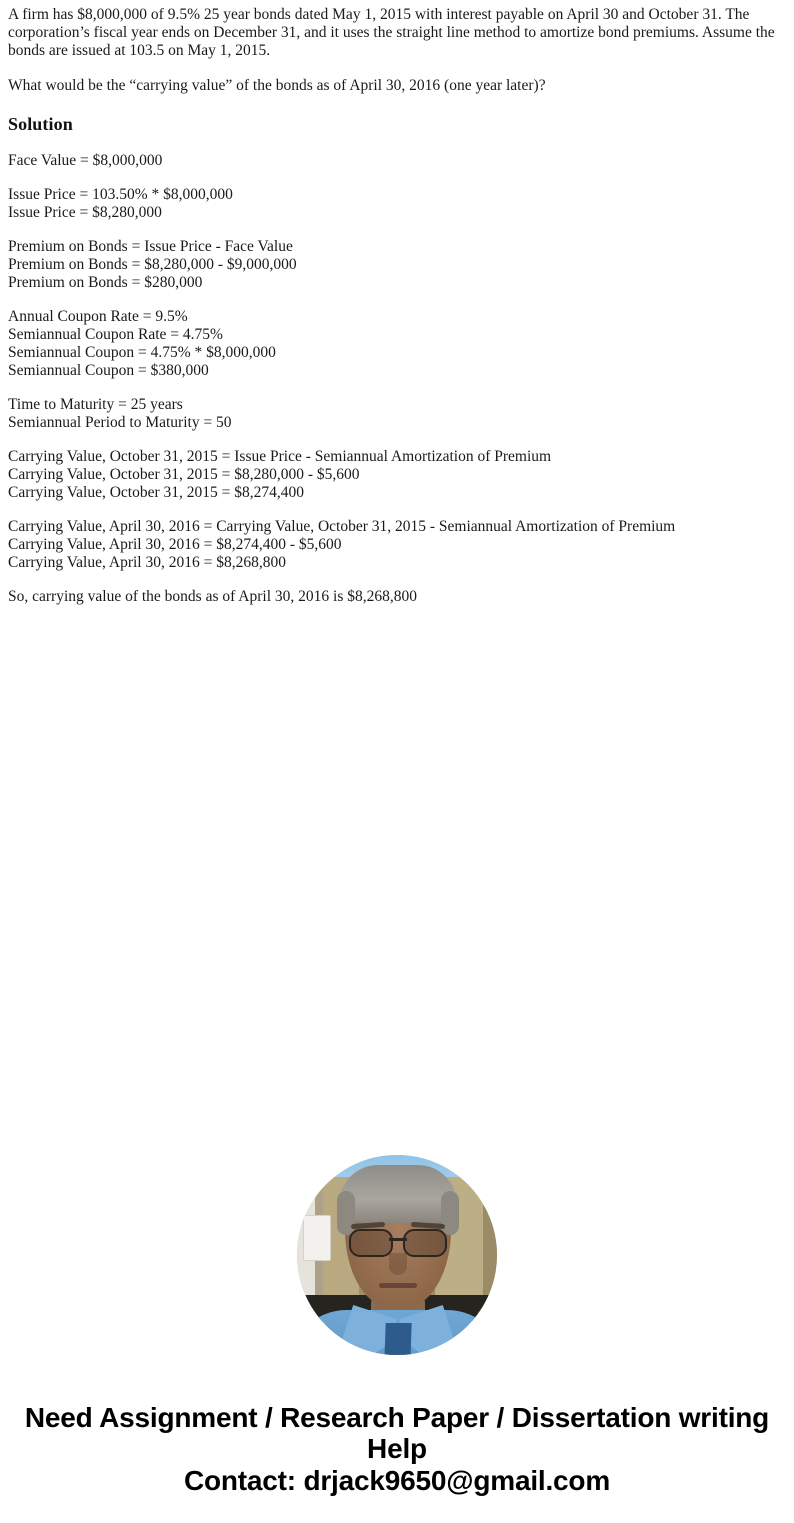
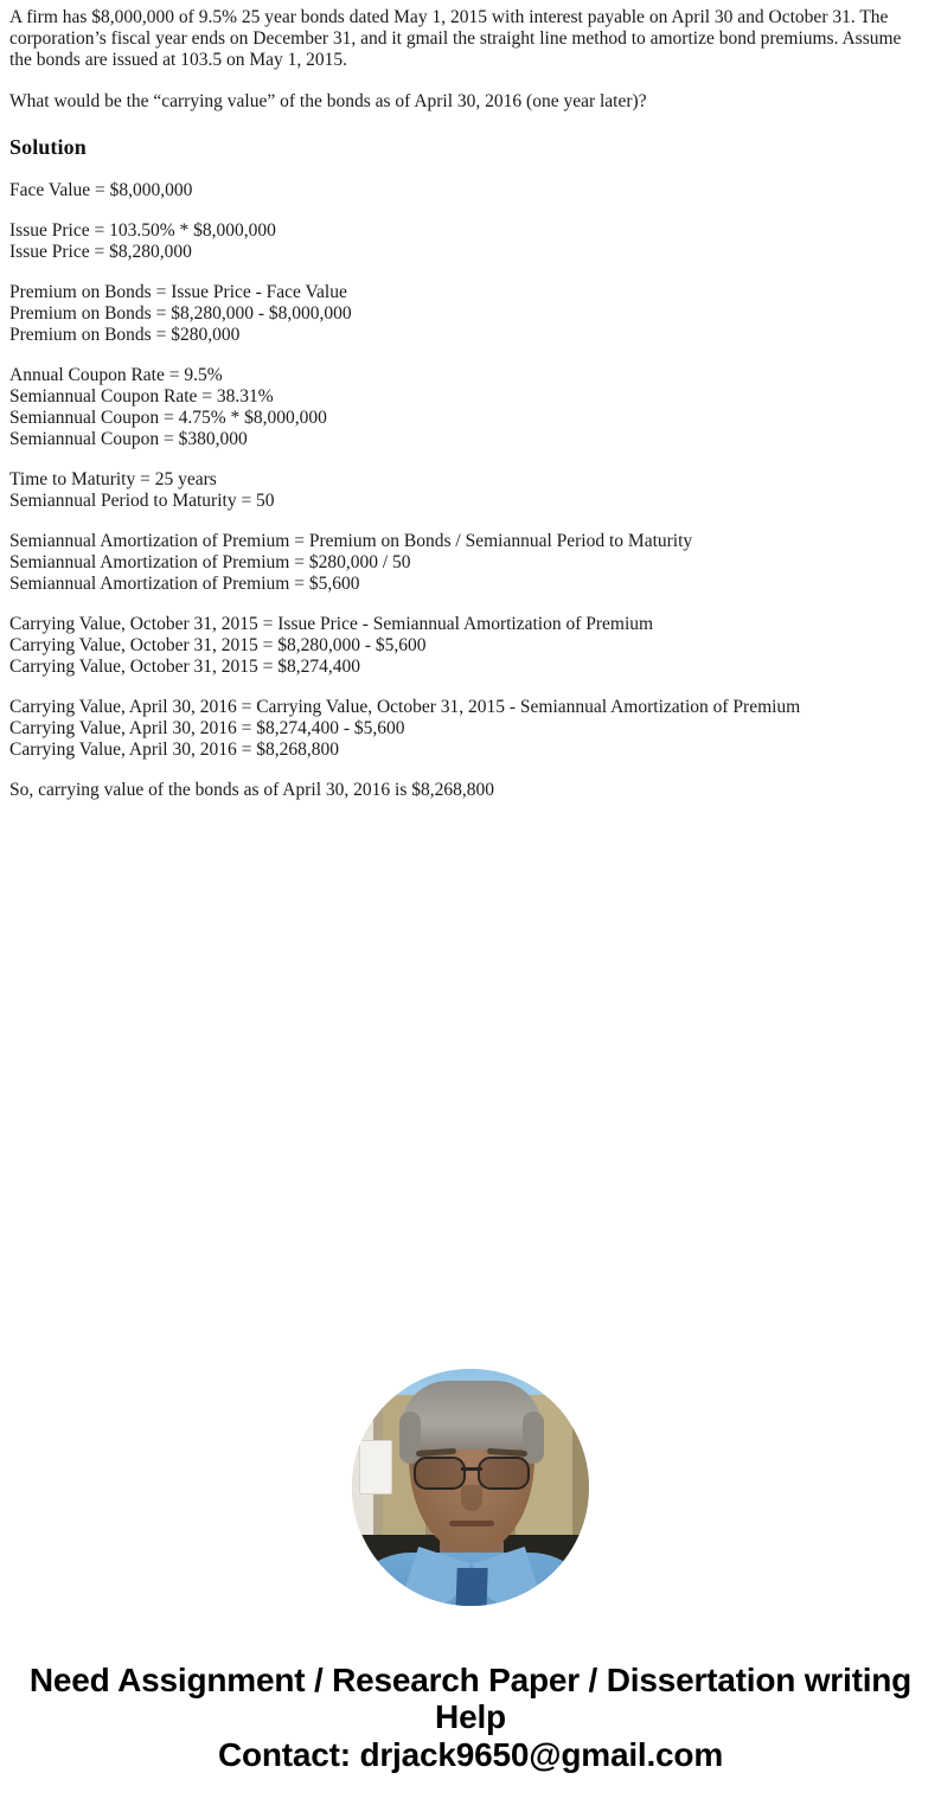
- A firm has $8,000,000 of 9.5% 25 year bonds dated May 1, 2015 with interest payable on April 30 and October 31. The corporation’s fiscal year ends on December 31, and it uses the straight line method to amortize bond premiums. Assume the bonds are issued at 103.5 on May 1, 2015.
+ A firm has $8,000,000 of 9.5% 25 year bonds dated May 1, 2015 with interest payable on April 30 and October 31. The corporation’s fiscal year ends on December 31, and it gmail the straight line method to amortize bond premiums. Assume the bonds are issued at 103.5 on May 1, 2015.
  What would be the “carrying value” of the bonds as of April 30, 2016 (one year later)?
  Solution
  Face Value = $8,000,000
  Issue Price = 103.50% * $8,000,000
  Issue Price = $8,280,000
  Premium on Bonds = Issue Price - Face Value
- Premium on Bonds = $8,280,000 - $9,000,000
+ Premium on Bonds = $8,280,000 - $8,000,000
  Premium on Bonds = $280,000
  Annual Coupon Rate = 9.5%
- Semiannual Coupon Rate = 4.75%
+ Semiannual Coupon Rate = 38.31%
  Semiannual Coupon = 4.75% * $8,000,000
  Semiannual Coupon = $380,000
  Time to Maturity = 25 years
  Semiannual Period to Maturity = 50
+ Semiannual Amortization of Premium = Premium on Bonds / Semiannual Period to Maturity
+ Semiannual Amortization of Premium = $280,000 / 50
+ Semiannual Amortization of Premium = $5,600
  Carrying Value, October 31, 2015 = Issue Price - Semiannual Amortization of Premium
  Carrying Value, October 31, 2015 = $8,280,000 - $5,600
  Carrying Value, October 31, 2015 = $8,274,400
  Carrying Value, April 30, 2016 = Carrying Value, October 31, 2015 - Semiannual Amortization of Premium
  Carrying Value, April 30, 2016 = $8,274,400 - $5,600
  Carrying Value, April 30, 2016 = $8,268,800
  So, carrying value of the bonds as of April 30, 2016 is $8,268,800
  Need Assignment / Research Paper / Dissertation writing Help
  Contact: drjack9650@gmail.com
